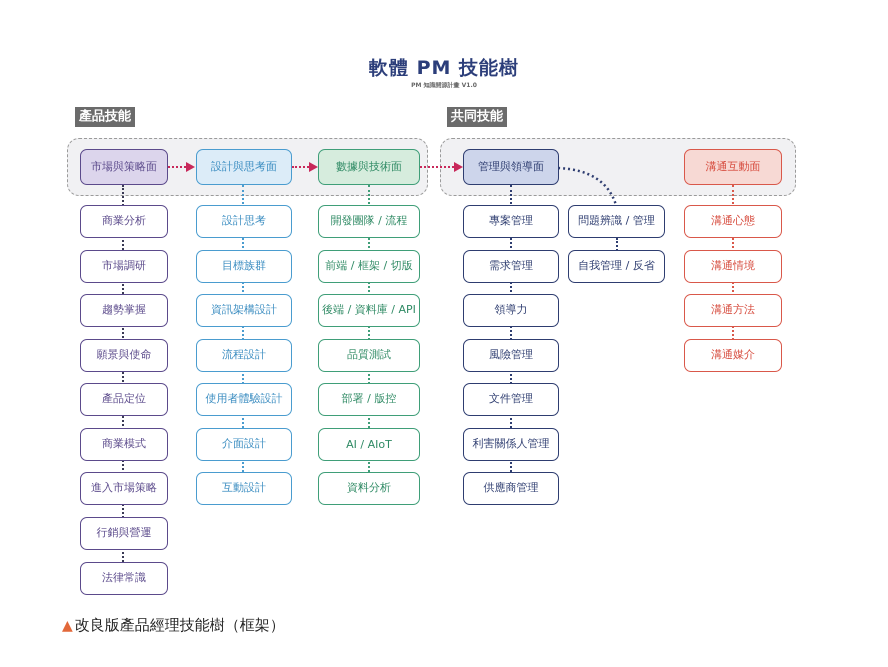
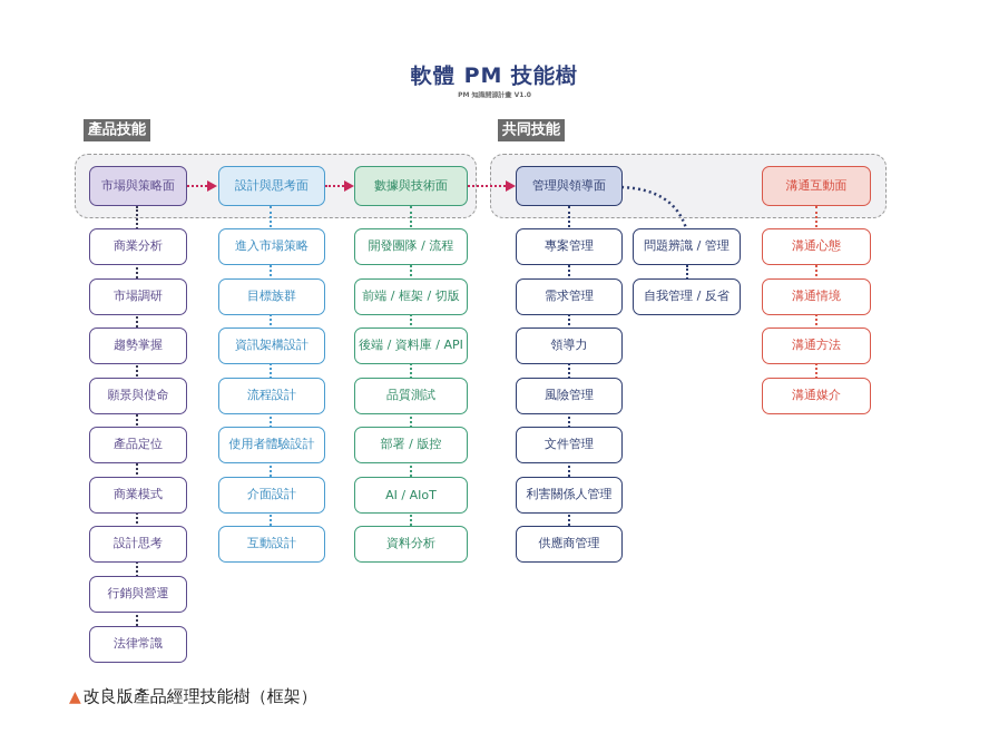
  軟體 PM 技能樹
  產品技能
  共同技能
  市場與策略面
  設計與思考面
  數據與技術面
  管理與領導面
  溝通互動面
  商業分析
  市場調研
  趨勢掌握
  願景與使命
  產品定位
  商業模式
- 進入市場策略
+ 設計思考
  行銷與營運
  法律常識
- 設計思考
+ 進入市場策略
  目標族群
  資訊架構設計
  流程設計
  使用者體驗設計
  介面設計
  互動設計
  開發團隊 / 流程
  前端 / 框架 / 切版
  後端 / 資料庫 / API
  品質測試
  部署 / 版控
  AI / AIoT
  資料分析
  專案管理
  需求管理
  領導力
  風險管理
  文件管理
  利害關係人管理
  供應商管理
  問題辨識 / 管理
  自我管理 / 反省
  溝通心態
  溝通情境
  溝通方法
  溝通媒介
  ▲ 改良版產品經理技能樹（框架）
